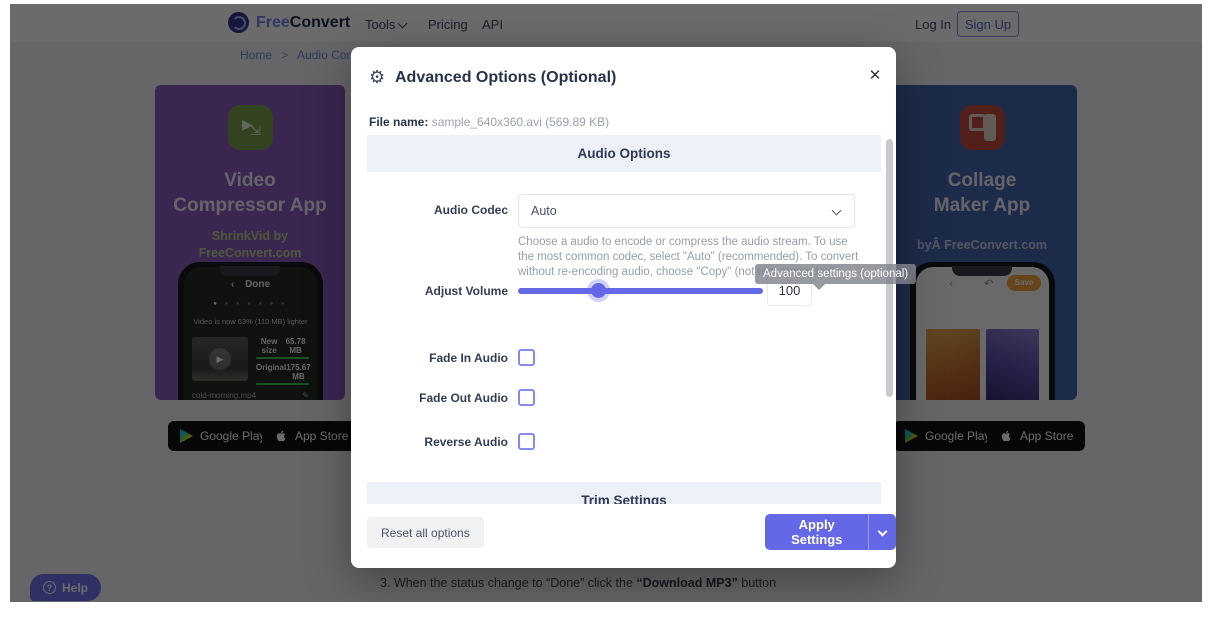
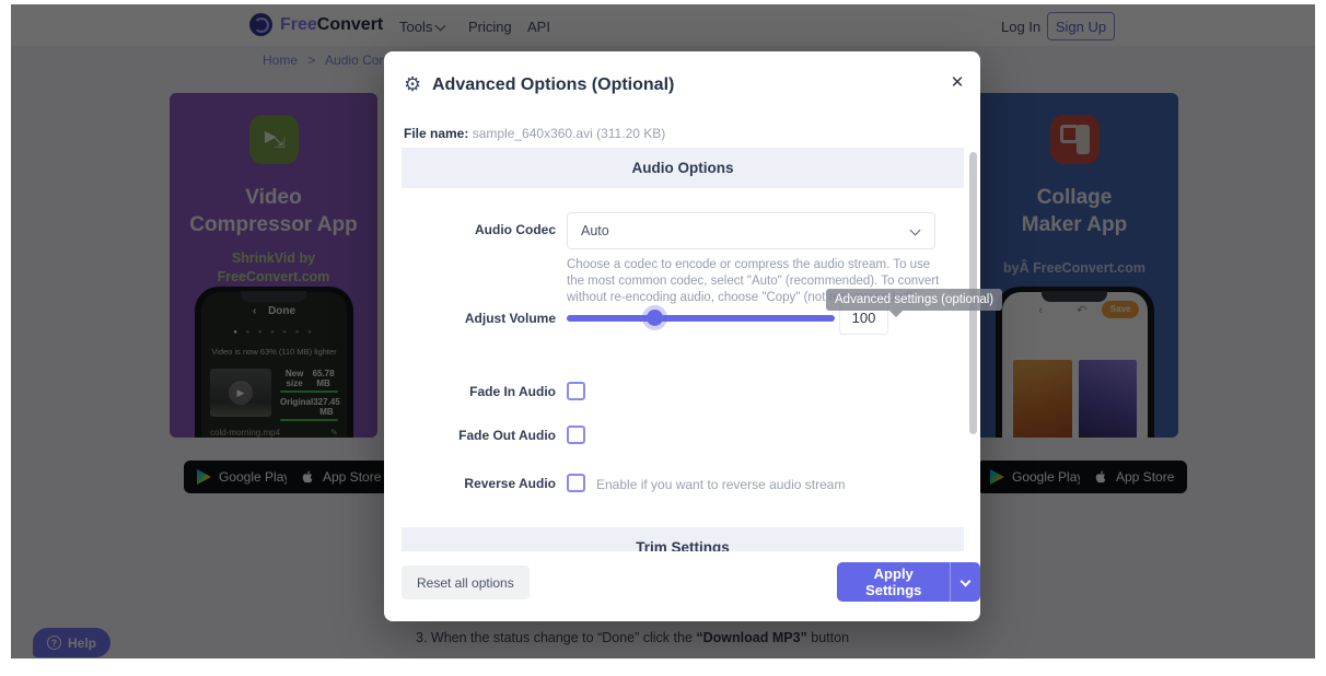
  FreeConvert
  Tools
  Pricing
  API
  Log In
  Sign Up
  Video
  Compressor App
  ShrinkVid by
  FreeConvert.com
  ‹ Done
  Video is now 63% (110 MB) lighter
  ▶
  New size
  65.78 MB
  Original
- 175.67 MB
+ 327.45 MB
  cold-morning.mp4
  ✎
  Google Pla
  App Store
  Collage
  Maker App
  byÂ FreeConvert.com
  Save
  Google Pla
  App Store
  3. When the status change to “Done” click the “Download MP3” button
  ?
  Help
  ⚙
  Advanced Options (Optional)
  ✕
- File name: sample_640x360.avi (569.89 KB)
+ File name: sample_640x360.avi (311.20 KB)
  Audio Options
  Audio Codec
  Auto
- Choose a audio to encode or compress the audio stream. To use the most common codec, select "Auto" (recommended). To convert without re-encoding audio, choose "Copy" (not recommended).
+ Choose a codec to encode or compress the audio stream. To use the most common codec, select "Auto" (recommended). To convert without re-encoding audio, choose "Copy" (not recommended).
  Adjust Volume
  100
  Fade In Audio
  Fade Out Audio
  Reverse Audio
+ Enable if you want to reverse audio stream
  Trim Settings
  Advanced settings (optional)
  Reset all options
  Apply Settings
